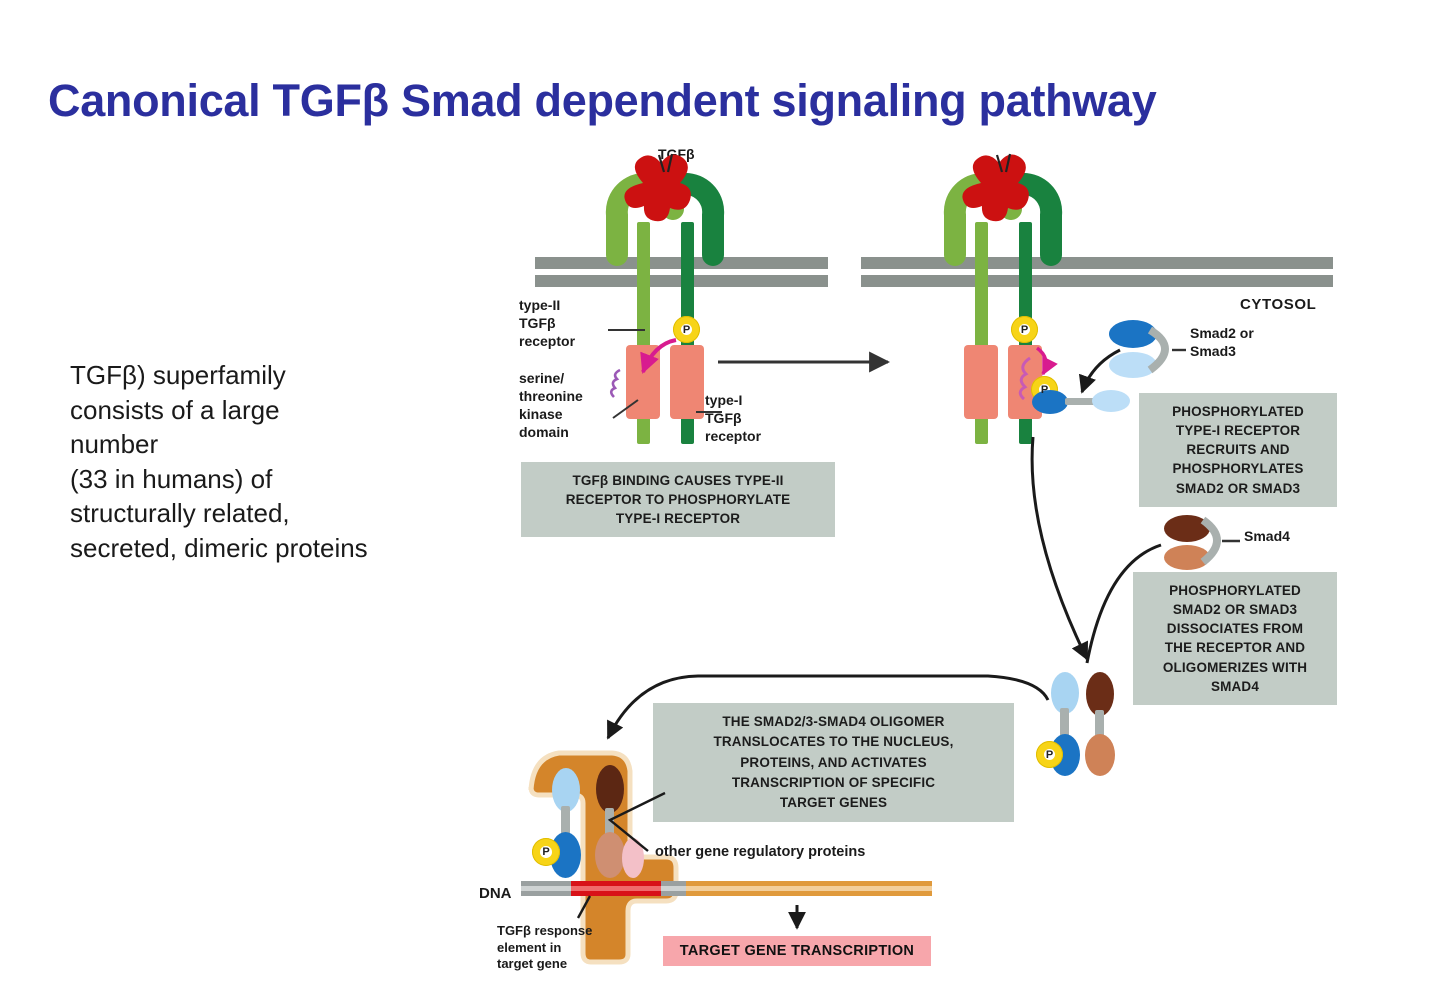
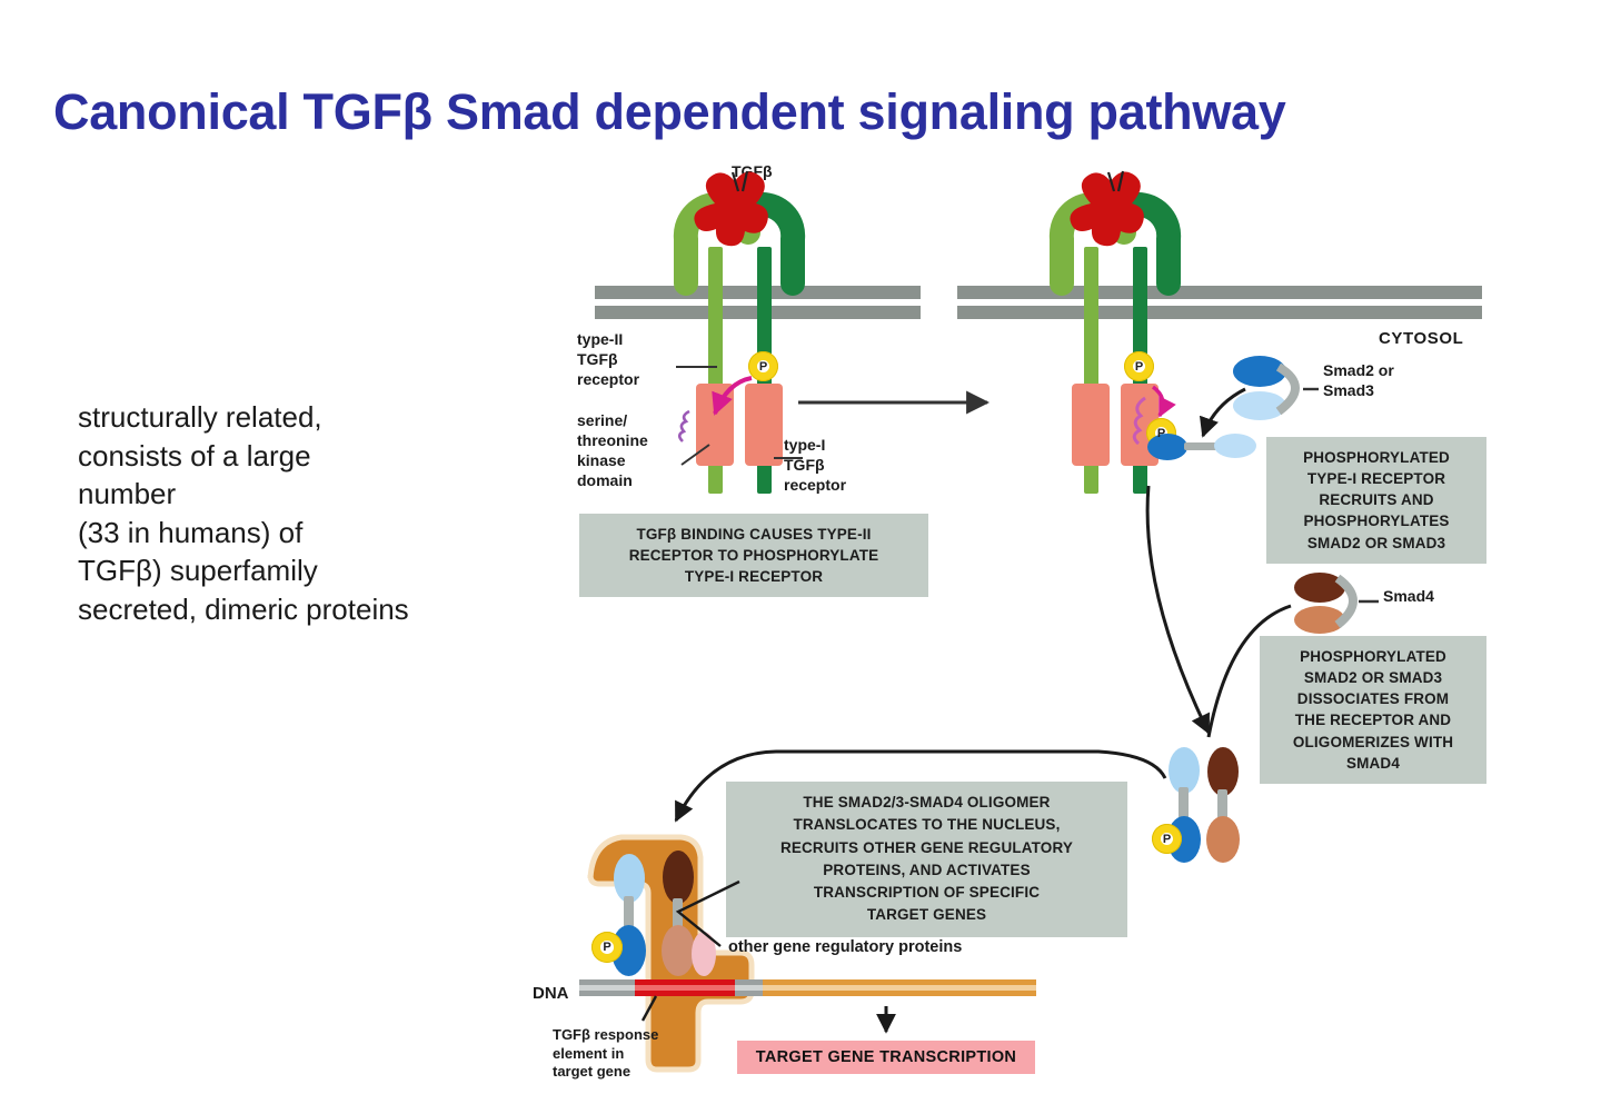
  Canonical TGFβ Smad dependent signaling pathway
- TGFβ) superfamily
+ structurally related,
  consists of a large
  number
  (33 in humans) of
- structurally related,
+ TGFβ) superfamily
  secreted, dimeric proteins
  TFβ
  P
  type-II
  TGFβ
  receptor
  serine/
  threonine
  kinase
  domain
  type-I
  TGFβ
  receptor
  TGFβ BINDING CAUSES TYPE-II
  RECEPTOR TO PHOSPHORYLATE
  TYPE-I RECEPTOR
  CYTOSOL
  P
  P
  Smad2 or
  Smad3
  PHOSPHORYLATED
  TYPE-I RECEPTOR
  RECRUITS AND
  PHOSPHORYLATES
  SMAD2 OR SMAD3
  Smad4
  PHOSPHORYLATED
  SMAD2 OR SMAD3
  DISSOCIATES FROM
  THE RECEPTOR AND
  OLIGOMERIZES WITH
  SMAD4
  P
  THE SMAD2/3-SMAD4 OLIGOMER
  TRANSLOCATES TO THE NUCLEUS,
+ RECRUITS OTHER GENE REGULATORY
  PROTEINS, AND ACTIVATES
  TRANSCRIPTION OF SPECIFIC
  TARGET GENES
  P
  DNA
  other gene regulatory proteins
  TGFβ response
  element in
  target gene
  TARGET GENE TRANSCRIPTION
